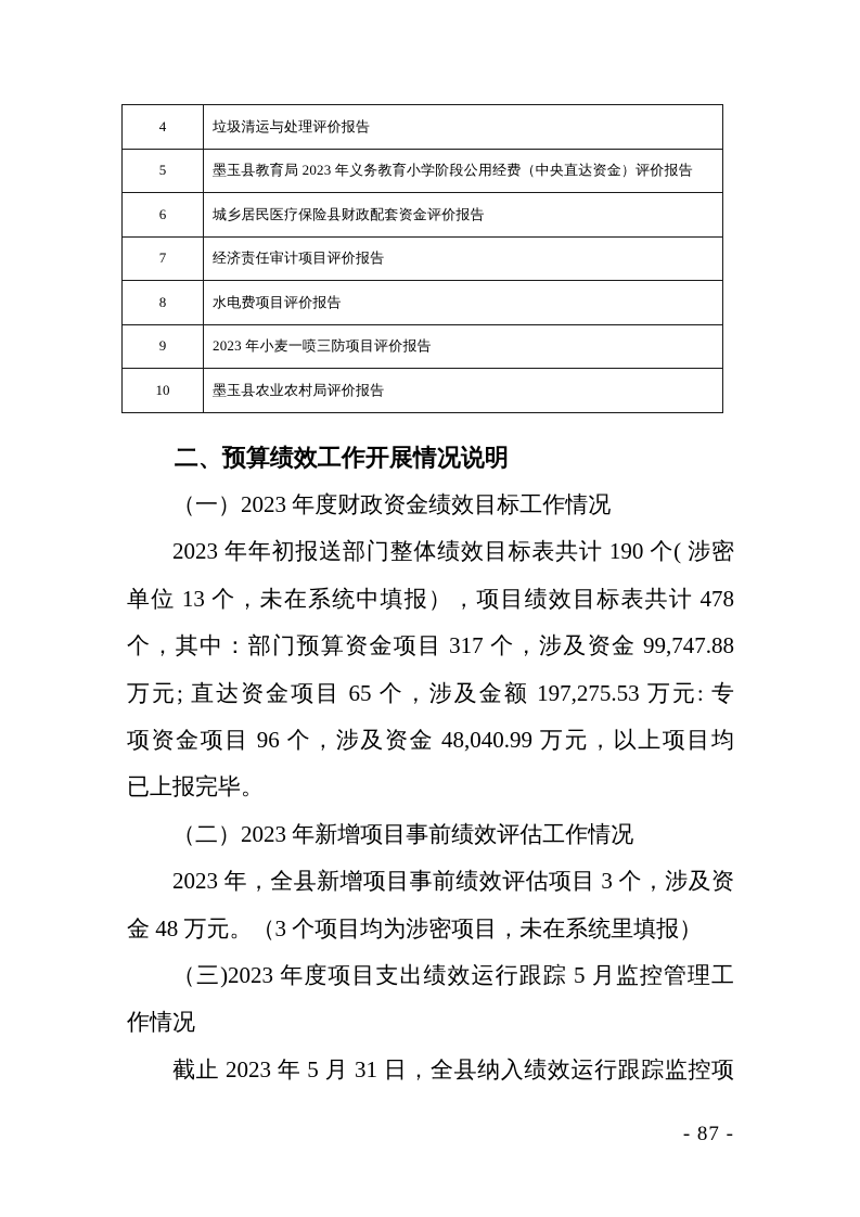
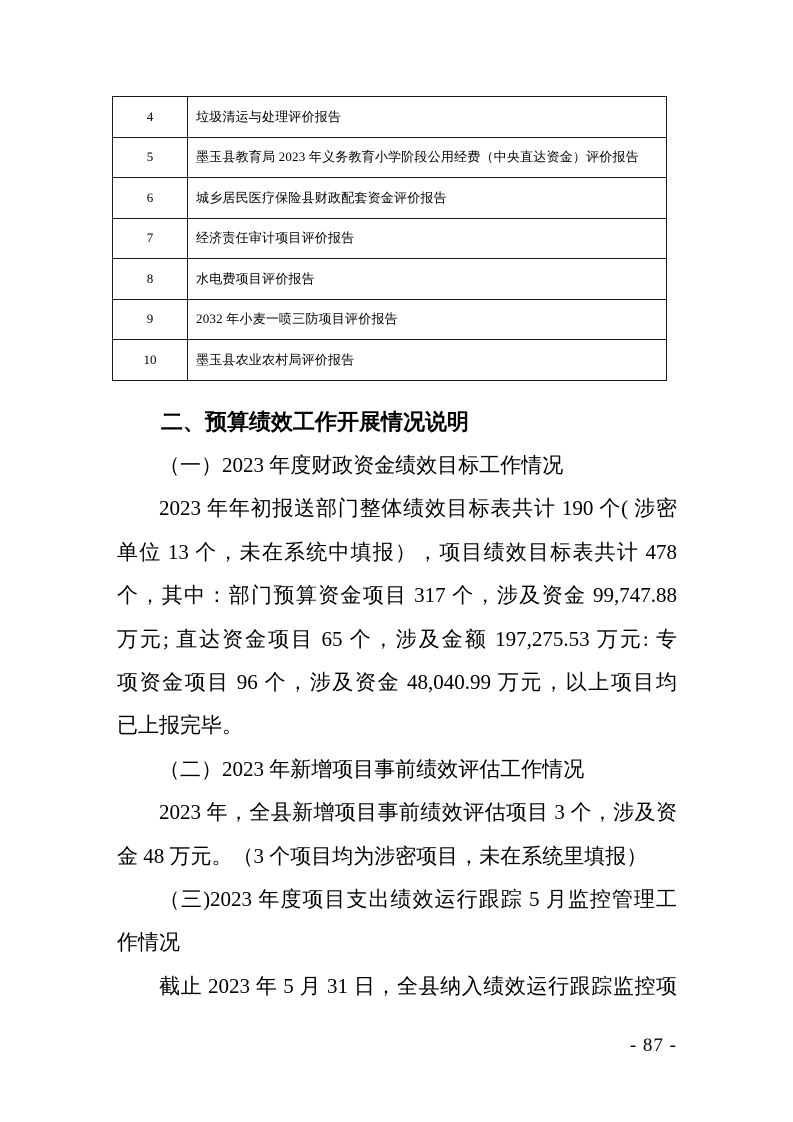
  4	垃圾清运与处理评价报告
  5	墨玉县教育局 2023 年义务教育小学阶段公用经费（中央直达资金）评价报告
  6	城乡居民医疗保险县财政配套资金评价报告
  7	经济责任审计项目评价报告
  8	水电费项目评价报告
- 9	2023 年小麦一喷三防项目评价报告
+ 9	2032 年小麦一喷三防项目评价报告
  10	墨玉县农业农村局评价报告
  二、预算绩效工作开展情况说明
  （一）2023 年度财政资金绩效目标工作情况
  2023 年年初报送部门整体绩效目标表共计 190 个( 涉密
  单位 13 个，未在系统中填报），项目绩效目标表共计 478
  个，其中：部门预算资金项目 317 个，涉及资金 99,747.88
  万元; 直达资金项目 65 个，涉及金额 197,275.53 万元: 专
  项资金项目 96 个，涉及资金 48,040.99 万元，以上项目均
  已上报完毕。
  （二）2023 年新增项目事前绩效评估工作情况
  2023 年，全县新增项目事前绩效评估项目 3 个，涉及资
  金 48 万元。（3 个项目均为涉密项目，未在系统里填报）
  （三)2023 年度项目支出绩效运行跟踪 5 月监控管理工
  作情况
  截止 2023 年 5 月 31 日，全县纳入绩效运行跟踪监控项
  - 87 -
